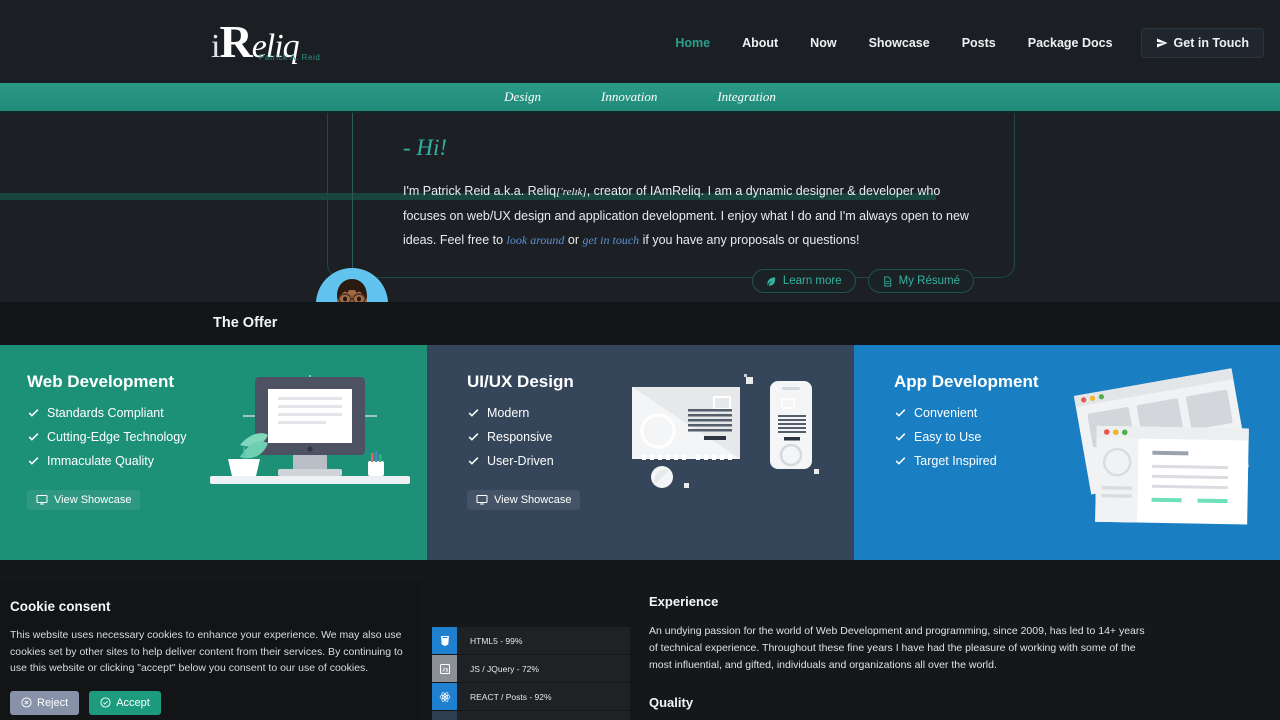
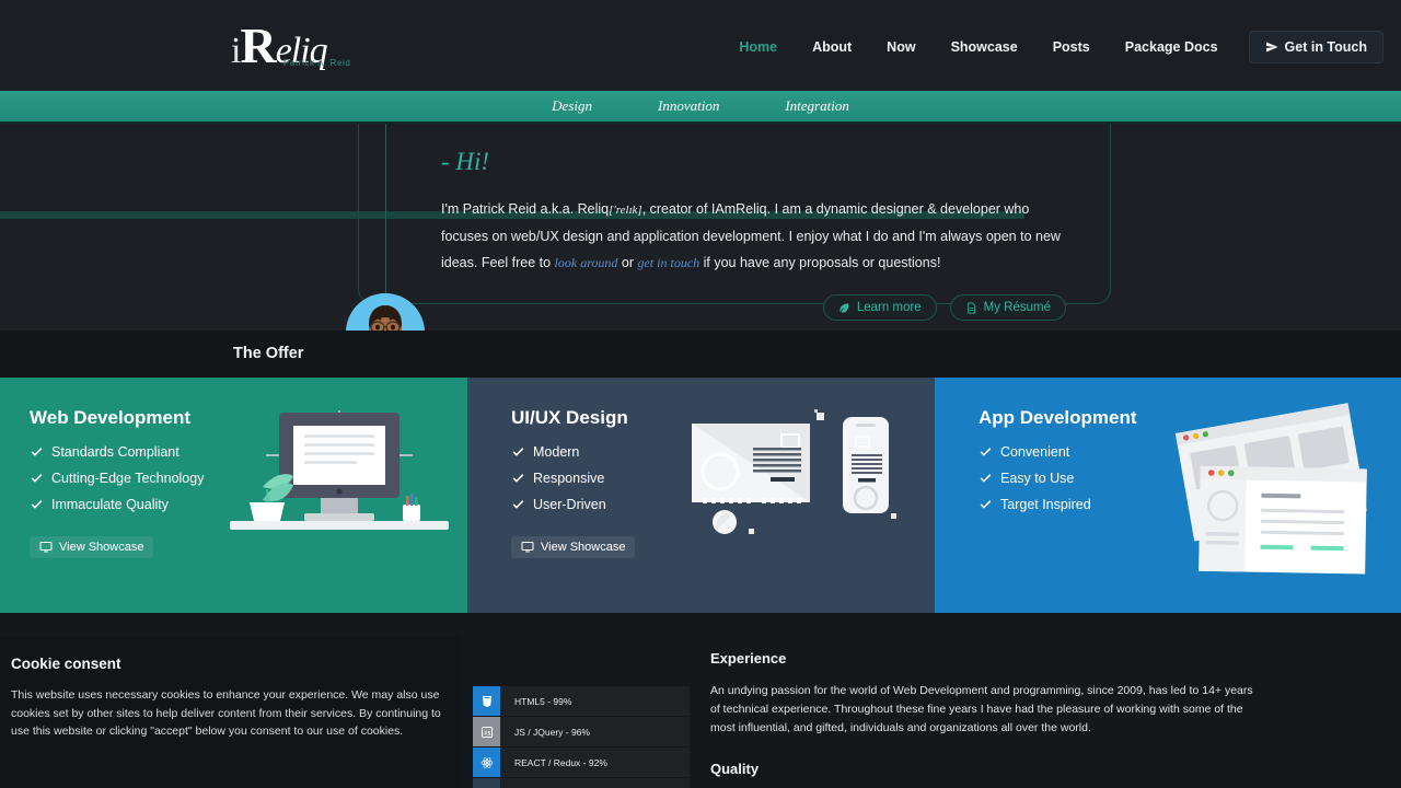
  iReliq
  Patrick A. Reid
  Home
  About
  Now
  Showcase
  Posts
  Package Docs
  Get in Touch
  Design
  Innovation
  Integration
  - Hi!
  I'm Patrick Reid a.k.a. Reliq['relɪk], creator of IAmReliq. I am a dynamic designer & developer who focuses on web/UX design and application development. I enjoy what I do and I'm always open to new ideas. Feel free to look around or get in touch if you have any proposals or questions!
  Learn more
  My Résumé
  The Offer
  Web Development
  Standards Compliant
  Cutting-Edge Technology
  Immaculate Quality
  View Showcase
  UI/UX Design
  Modern
  Responsive
  User-Driven
  View Showcase
  App Development
  Convenient
  Easy to Use
  Target Inspired
  Cookie consent
  This website uses necessary cookies to enhance your experience. We may also use cookies set by other sites to help deliver content from their services. By continuing to use this website or clicking "accept" below you consent to our use of cookies.
- Reject
- Accept
  HTML5 - 99%
- JS / JQuery - 72%
+ JS / JQuery - 96%
- REACT / Posts - 92%
+ REACT / Redux - 92%
  Experience
  An undying passion for the world of Web Development and programming, since 2009, has led to 14+ years of technical experience. Throughout these fine years I have had the pleasure of working with some of the most influential, and gifted, individuals and organizations all over the world.
  Quality
